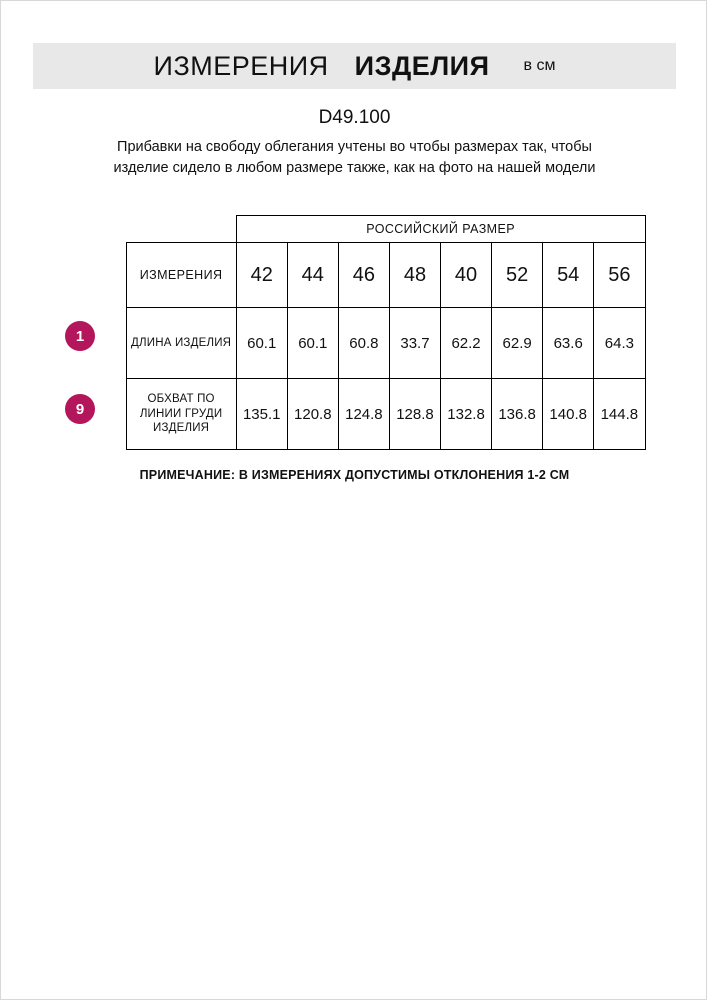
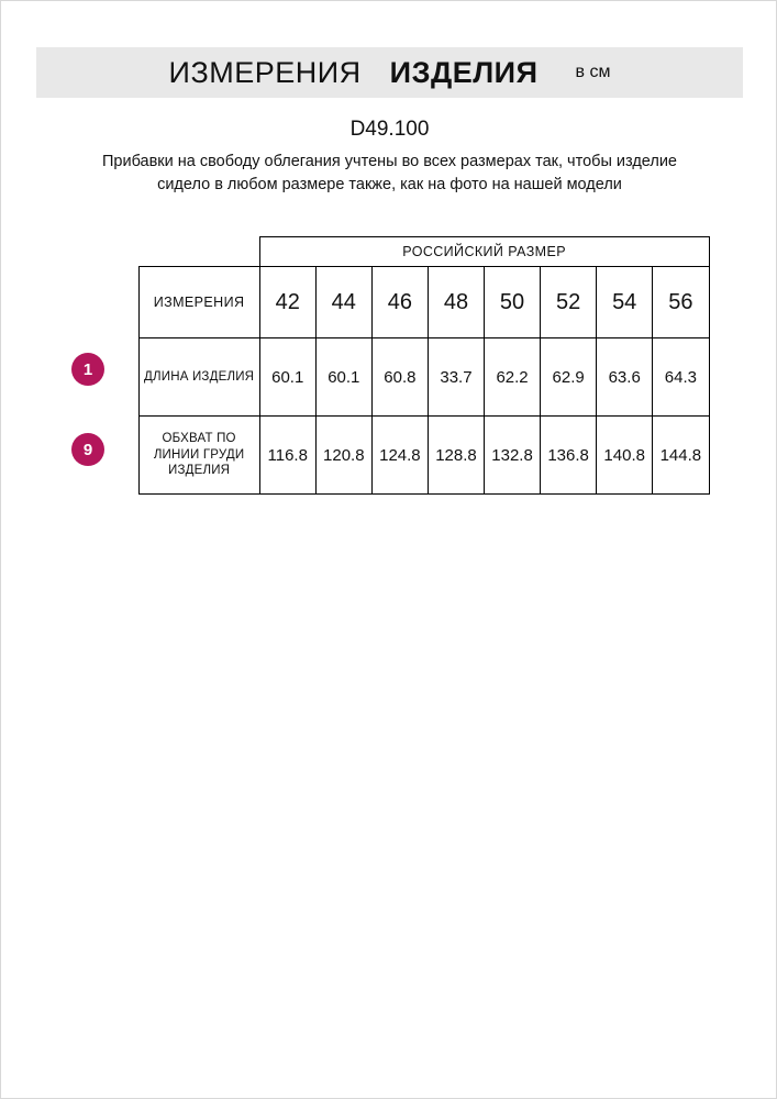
  ИЗМЕРЕНИЯ
  ИЗДЕЛИЯ
  в см
  D49.100
- Прибавки на свободу облегания учтены во чтобы размерах так, чтобы изделие сидело в любом размере также, как на фото на нашей модели
+ Прибавки на свободу облегания учтены во всех размерах так, чтобы изделие сидело в любом размере также, как на фото на нашей модели
  1
  9
  	РОССИЙСКИЙ РАЗМЕР
- ИЗМЕРЕНИЯ	42	44	46	48	40	52	54	56
+ ИЗМЕРЕНИЯ	42	44	46	48	50	52	54	56
  ДЛИНА ИЗДЕЛИЯ	60.1	60.1	60.8	33.7	62.2	62.9	63.6	64.3
- ОБХВАТ ПО ЛИНИИ ГРУДИ ИЗДЕЛИЯ	135.1	120.8	124.8	128.8	132.8	136.8	140.8	144.8
+ ОБХВАТ ПО ЛИНИИ ГРУДИ ИЗДЕЛИЯ	116.8	120.8	124.8	128.8	132.8	136.8	140.8	144.8
- ПРИМЕЧАНИЕ: В ИЗМЕРЕНИЯХ ДОПУСТИМЫ ОТКЛОНЕНИЯ 1-2 СМ
